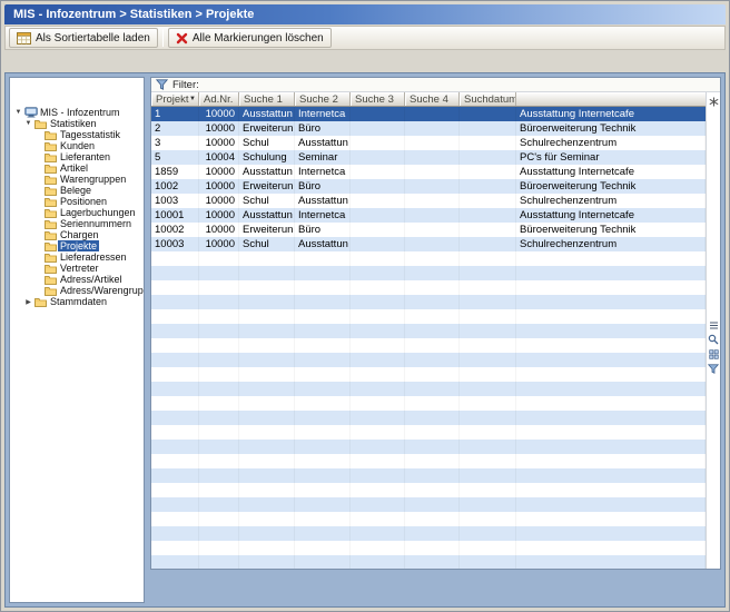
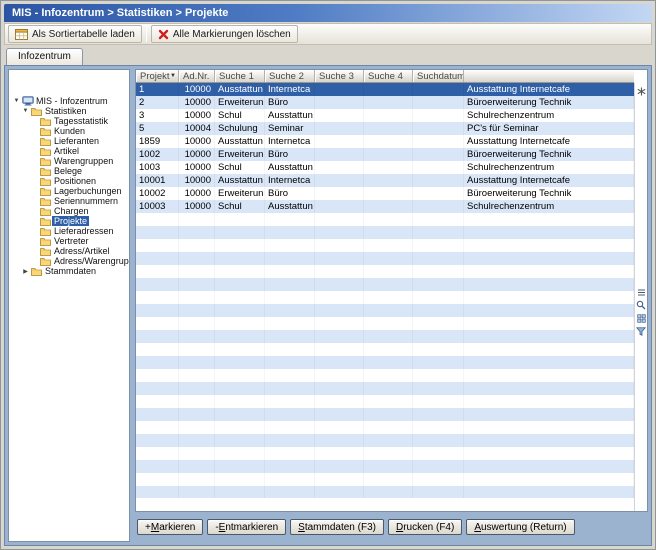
  MIS - Infozentrum > Statistiken > Projekte
  Als Sortiertabelle laden
  Alle Markierungen löschen
+ Infozentrum
  MIS - Infozentrum
  Statistiken
  Tagesstatistik
  Kunden
  Lieferanten
  Artikel
  Warengruppen
  Belege
  Positionen
  Lagerbuchungen
  Seriennummern
  Chargen
  Projekte
  Lieferadressen
  Vertreter
  Adress/Artikel
  Adress/Warengrup
  Stammdaten
- Filter:
  Projekt
  Ad.Nr.
  Suche 1
  Suche 2
  Suche 3
  Suche 4
  Suchdatum
  1
  10000
  Ausstattun
  Internetca
  Ausstattung Internetcafe
  2
  10000
  Erweiterun
  Büro
  Büroerweiterung Technik
  3
  10000
  Schul
  Ausstattun
  Schulrechenzentrum
  5
  10004
  Schulung
  Seminar
  PC's für Seminar
  1859
  10000
  Ausstattun
  Internetca
  Ausstattung Internetcafe
  1002
  10000
  Erweiterun
  Büro
  Büroerweiterung Technik
  1003
  10000
  Schul
  Ausstattun
  Schulrechenzentrum
  10001
  10000
  Ausstattun
  Internetca
  Ausstattung Internetcafe
  10002
  10000
  Erweiterun
  Büro
  Büroerweiterung Technik
  10003
  10000
  Schul
  Ausstattun
  Schulrechenzentrum
+ +
+ M
+ arkieren
+ -
+ E
+ ntmarkieren
+ S
+ tammdaten (F3)
+ D
+ rucken (F4)
+ A
+ uswertung (Return)
